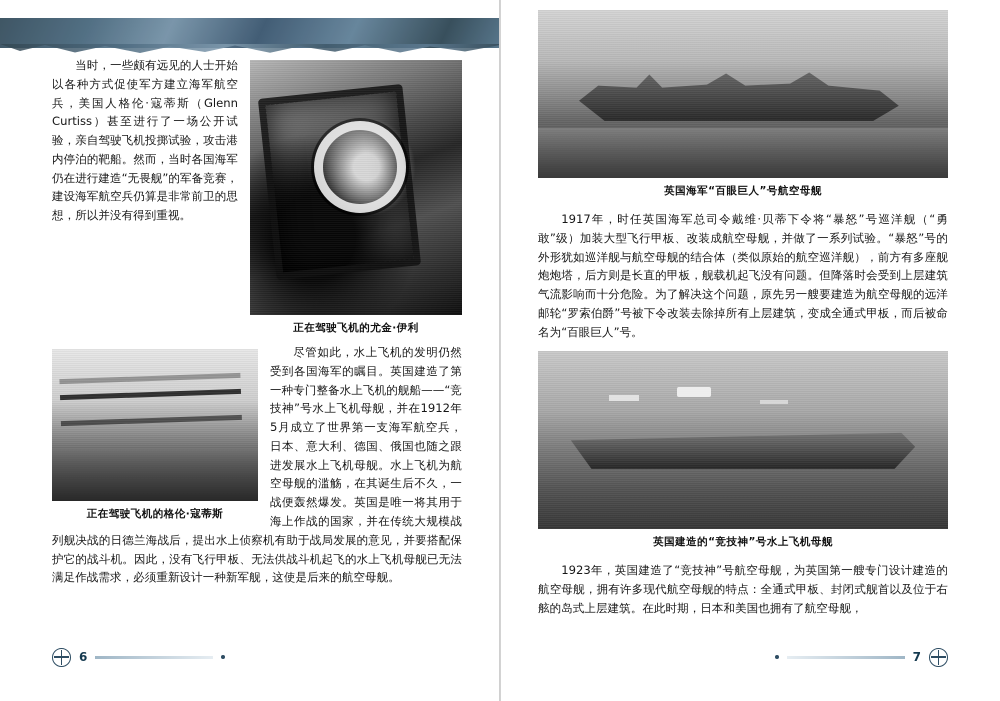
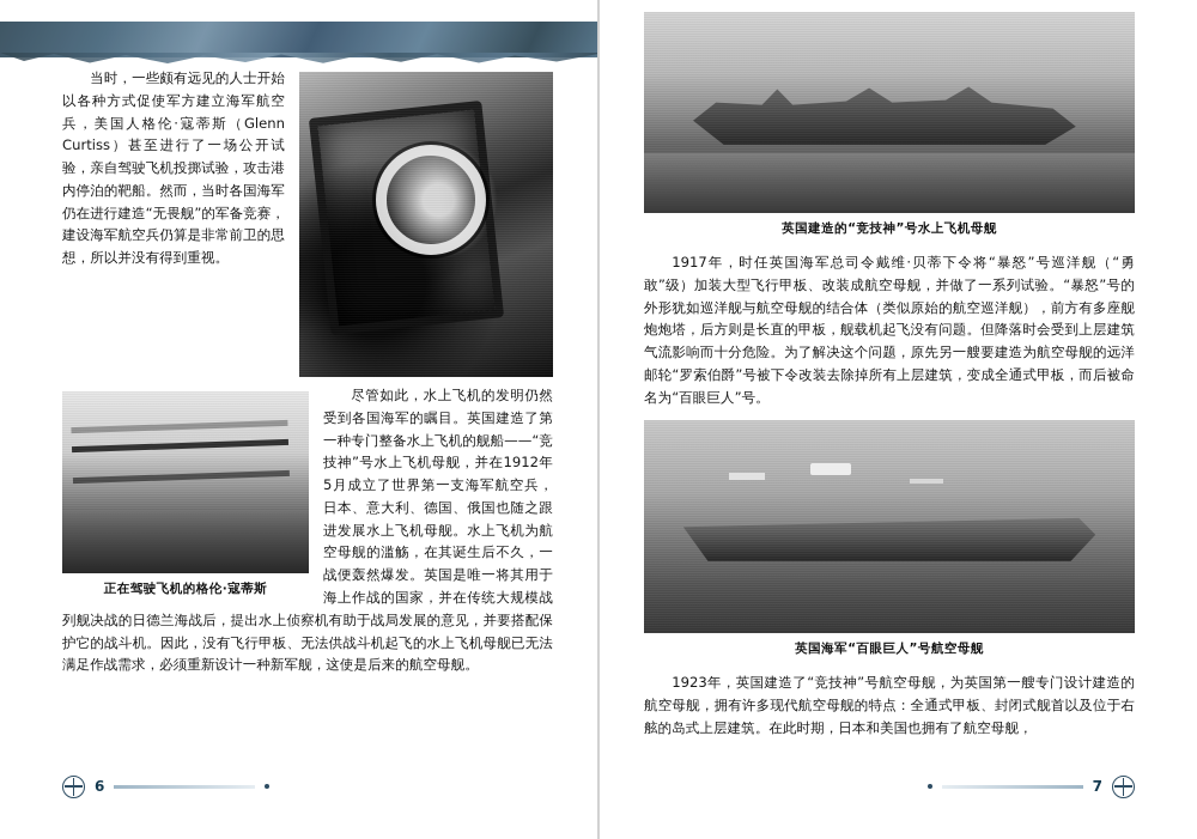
- 正在驾驶飞机的尤金·伊利
  当时，一些颇有远见的人士开始以各种方式促使军方建立海军航空兵，美国人格伦·寇蒂斯（Glenn Curtiss）甚至进行了一场公开试验，亲自驾驶飞机投掷试验，攻击港内停泊的靶船。然而，当时各国海军仍在进行建造“无畏舰”的军备竞赛，建设海军航空兵仍算是非常前卫的思想，所以并没有得到重视。
  正在驾驶飞机的格伦·寇蒂斯
  尽管如此，水上飞机的发明仍然受到各国海军的瞩目。英国建造了第一种专门整备水上飞机的舰船——“竞技神”号水上飞机母舰，并在1912年5月成立了世界第一支海军航空兵，日本、意大利、德国、俄国也随之跟进发展水上飞机母舰。水上飞机为航空母舰的滥觞，在其诞生后不久，一战便轰然爆发。英国是唯一将其用于海上作战的国家，并在传统大规模战列舰决战的日德兰海战后，提出水上侦察机有助于战局发展的意见，并要搭配保护它的战斗机。因此，没有飞行甲板、无法供战斗机起飞的水上飞机母舰已无法满足作战需求，必须重新设计一种新军舰，这使是后来的航空母舰。
  6
- 英国海军“百眼巨人”号航空母舰
+ 英国建造的“竞技神”号水上飞机母舰
  1917年，时任英国海军总司令戴维·贝蒂下令将“暴怒”号巡洋舰（“勇敢”级）加装大型飞行甲板、改装成航空母舰，并做了一系列试验。“暴怒”号的外形犹如巡洋舰与航空母舰的结合体（类似原始的航空巡洋舰），前方有多座舰炮炮塔，后方则是长直的甲板，舰载机起飞没有问题。但降落时会受到上层建筑气流影响而十分危险。为了解决这个问题，原先另一艘要建造为航空母舰的远洋邮轮“罗索伯爵”号被下令改装去除掉所有上层建筑，变成全通式甲板，而后被命名为“百眼巨人”号。
- 英国建造的“竞技神”号水上飞机母舰
+ 英国海军“百眼巨人”号航空母舰
  1923年，英国建造了“竞技神”号航空母舰，为英国第一艘专门设计建造的航空母舰，拥有许多现代航空母舰的特点：全通式甲板、封闭式舰首以及位于右舷的岛式上层建筑。在此时期，日本和美国也拥有了航空母舰，
  7
